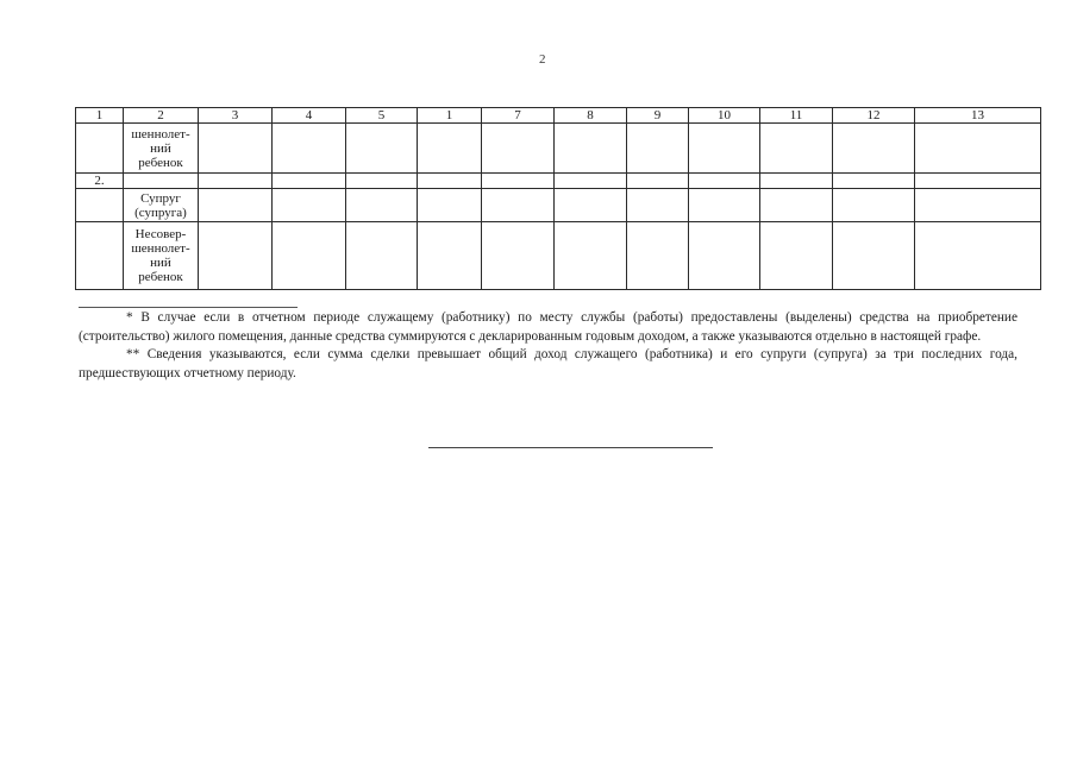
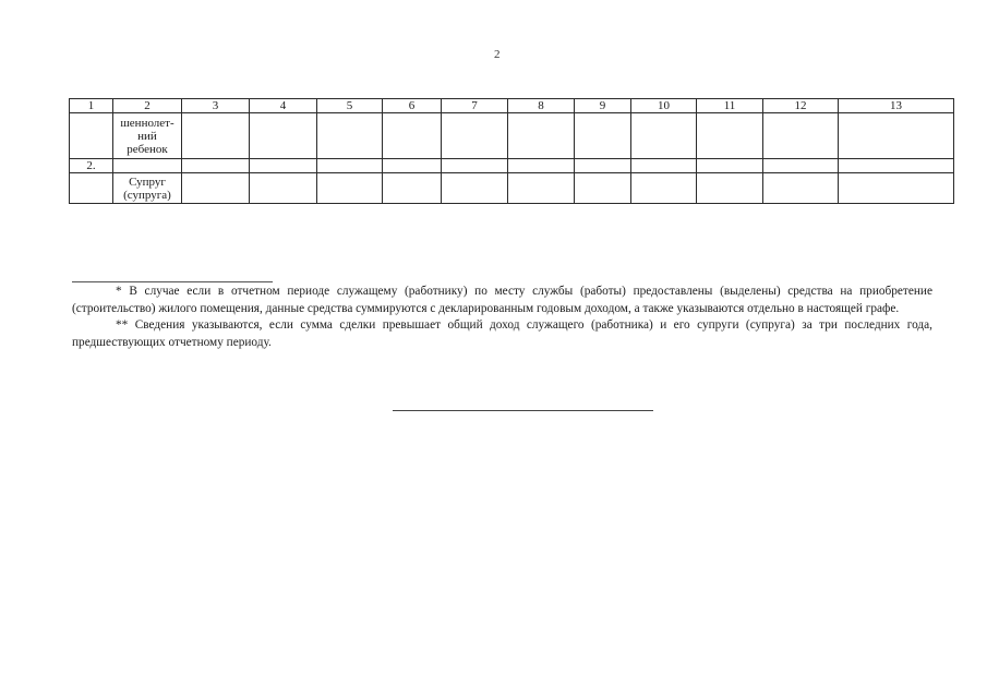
  2
- 1	2	3	4	5	1	7	8	9	10	11	12	13
+ 1	2	3	4	5	6	7	8	9	10	11	12	13
  	шеннолет-нийребенок
  2.
  	Супруг(супруга)
- 	Несовер-шеннолет-нийребенок
  * В случае если в отчетном периоде служащему (работнику) по месту службы (работы) предоставлены (выделены) средства на приобретение (строительство) жилого помещения, данные средства суммируются с декларированным годовым доходом, а также указываются отдельно в настоящей графе.
  ** Сведения указываются, если сумма сделки превышает общий доход служащего (работника) и его супруги (супруга) за три последних года, предшествующих отчетному периоду.
